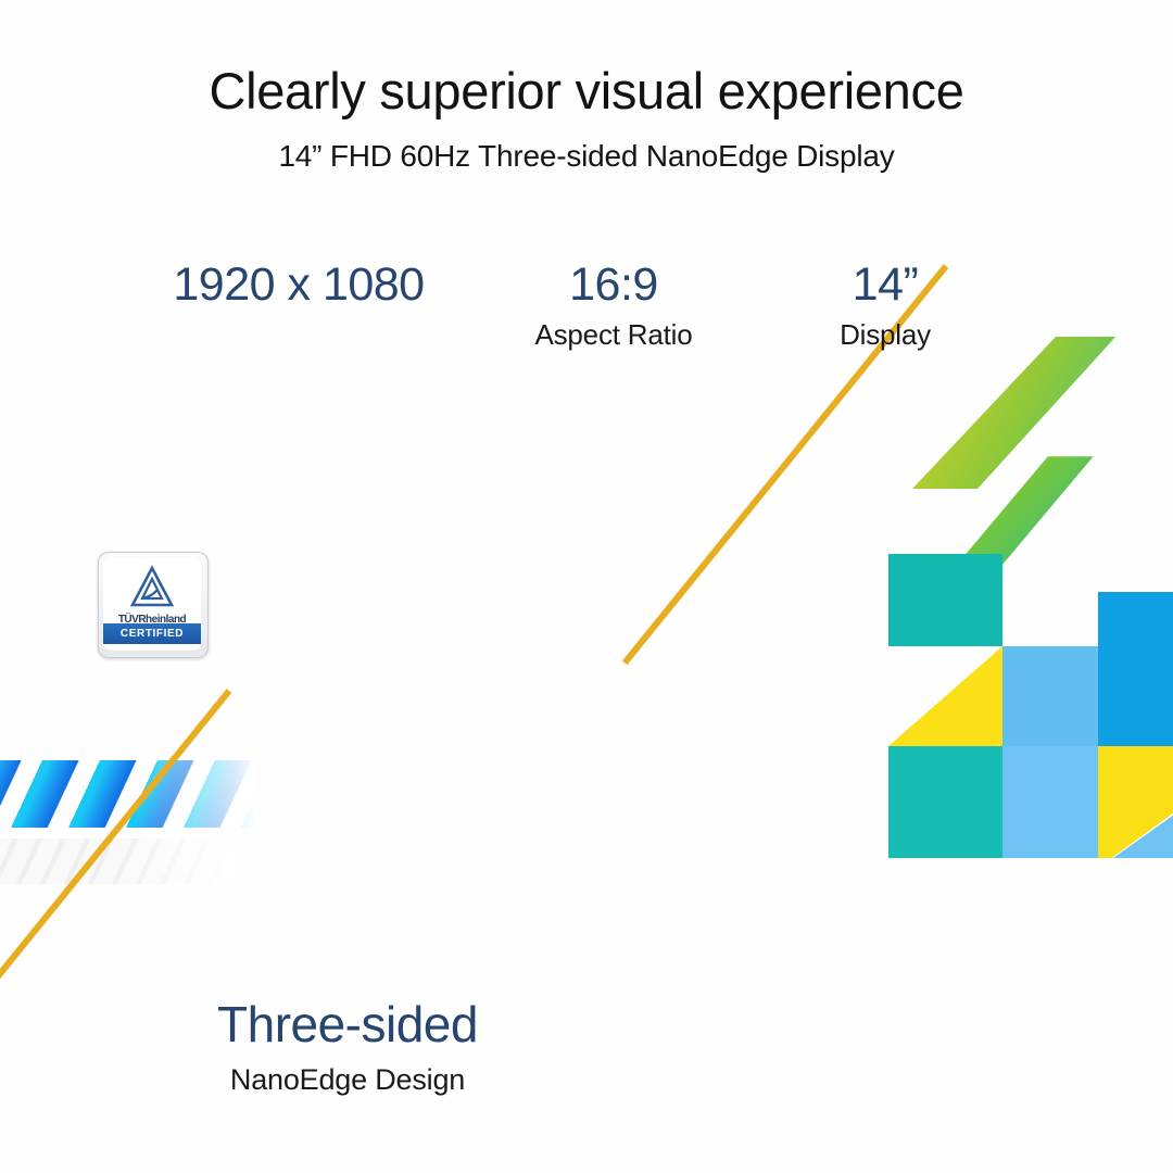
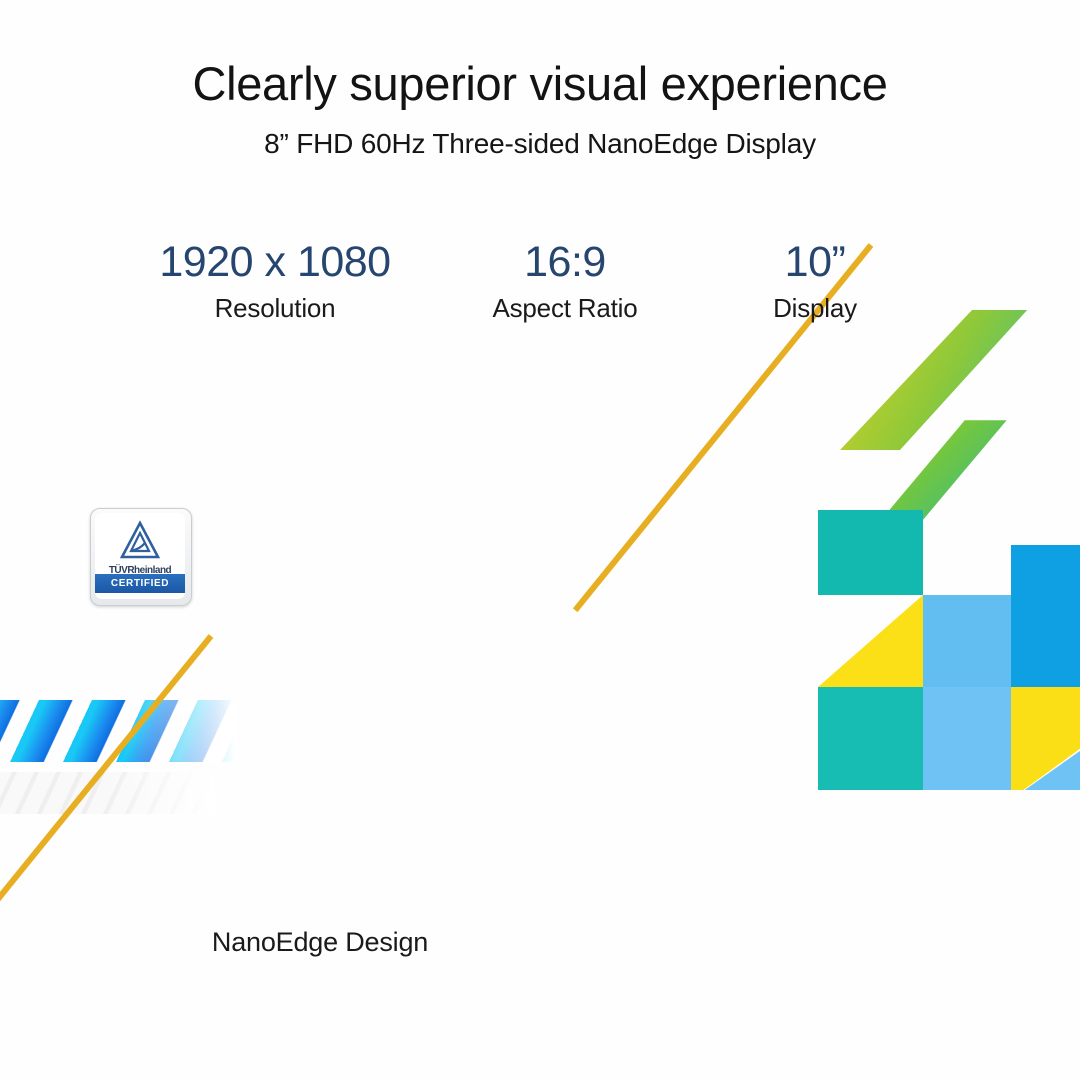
  Clearly superior visual experience
- 14” FHD 60Hz Three-sided NanoEdge Display
+ 8” FHD 60Hz Three-sided NanoEdge Display
  1920 x 1080
+ Resolution
  16:9
  Aspect Ratio
- 14”
+ 10”
  Display
  TÜVRheinland
  CERTIFIED
- Three-sided
  NanoEdge Design
